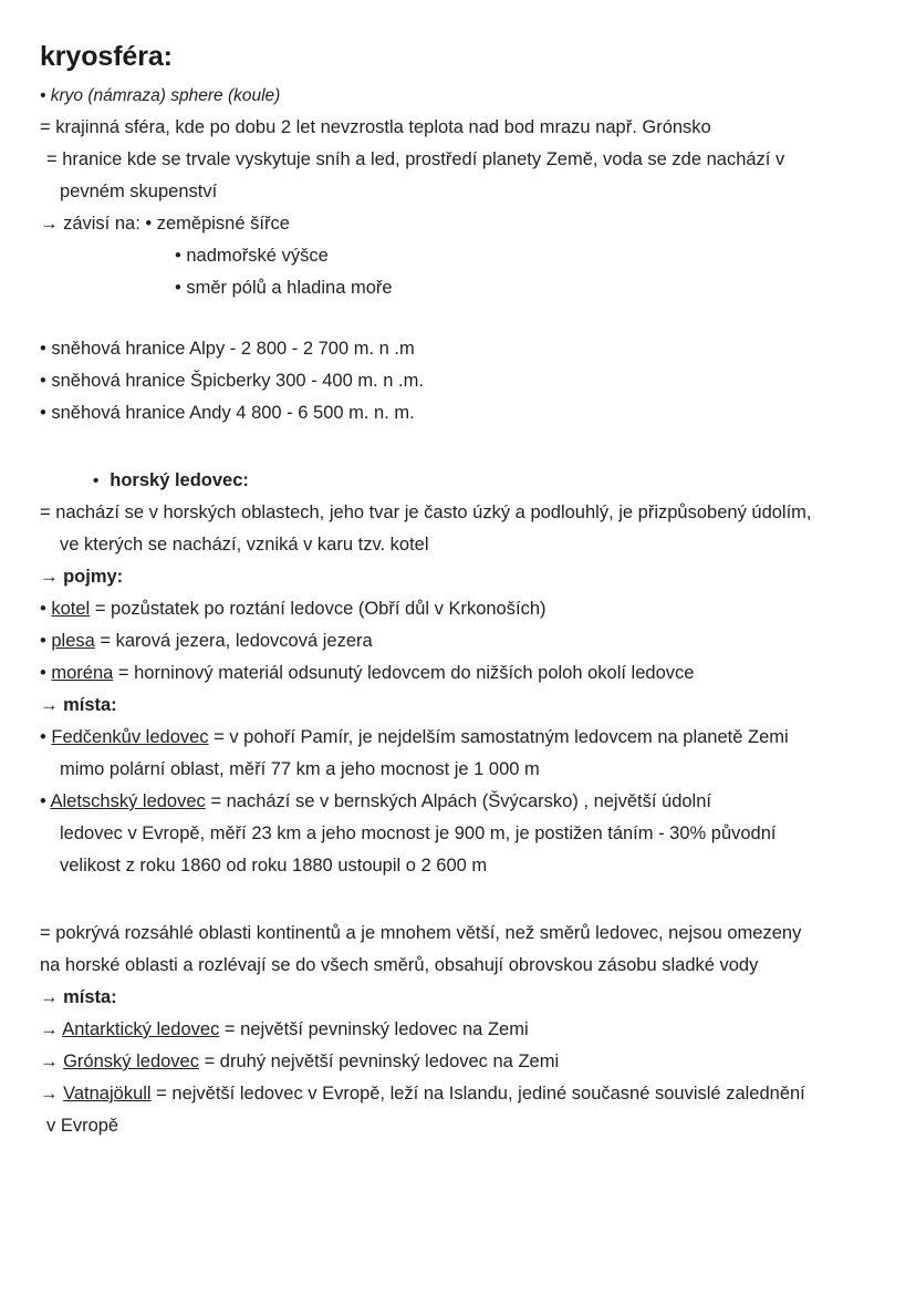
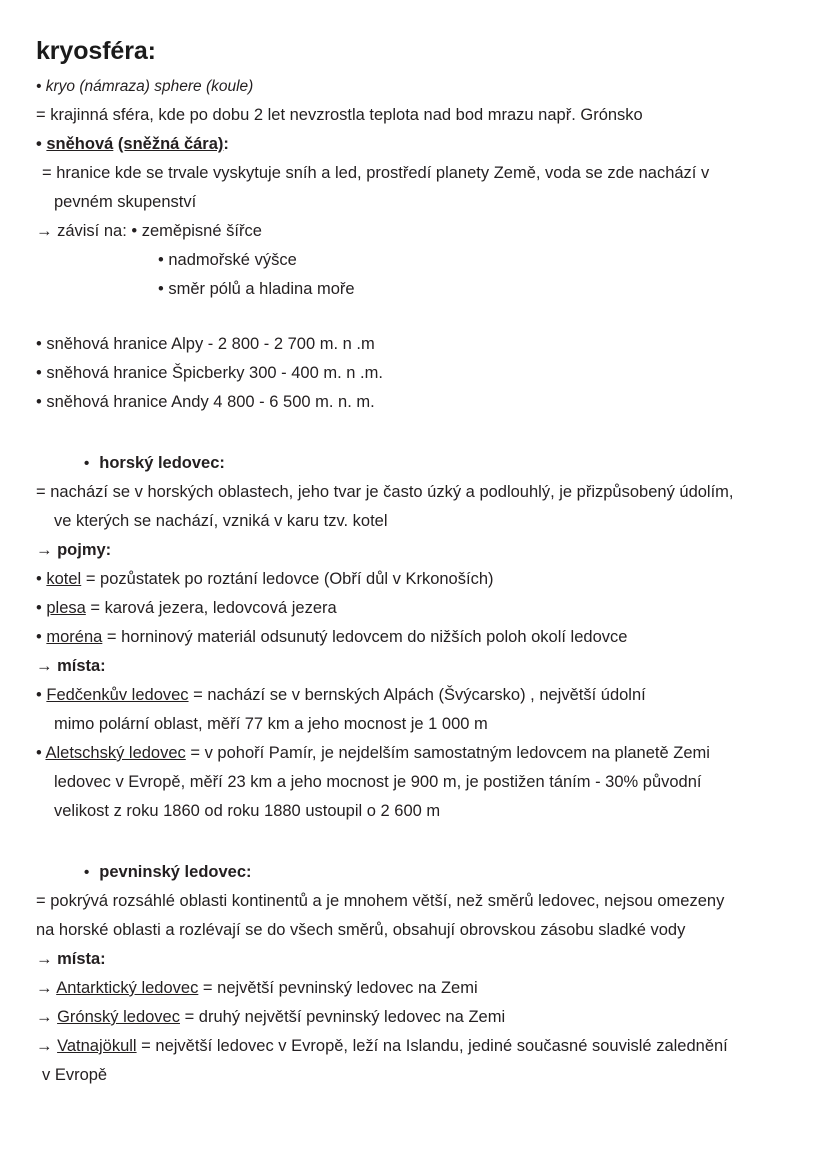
  kryosféra:
  • kryo (námraza) sphere (koule)
  = krajinná sféra, kde po dobu 2 let nevzrostla teplota nad bod mrazu např. Grónsko
+ • sněhová (sněžná čára):
  = hranice kde se trvale vyskytuje sníh a led, prostředí planety Země, voda se zde nachází v
  pevném skupenství
  → závisí na: • zeměpisné šířce
  • nadmořské výšce
  • směr pólů a hladina moře
  • sněhová hranice Alpy - 2 800 - 2 700 m. n .m
  • sněhová hranice Špicberky 300 - 400 m. n .m.
  • sněhová hranice Andy 4 800 - 6 500 m. n. m.
  • horský ledovec:
  = nachází se v horských oblastech, jeho tvar je často úzký a podlouhlý, je přizpůsobený údolím,
  ve kterých se nachází, vzniká v karu tzv. kotel
  → pojmy:
  • kotel = pozůstatek po roztání ledovce (Obří důl v Krkonoších)
  • plesa = karová jezera, ledovcová jezera
  • moréna = horninový materiál odsunutý ledovcem do nižších poloh okolí ledovce
  → místa:
- • Fedčenkův ledovec = v pohoří Pamír, je nejdelším samostatným ledovcem na planetě Zemi
+ • Fedčenkův ledovec = nachází se v bernských Alpách (Švýcarsko) , největší údolní
  mimo polární oblast, měří 77 km a jeho mocnost je 1 000 m
- • Aletschský ledovec = nachází se v bernských Alpách (Švýcarsko) , největší údolní
+ • Aletschský ledovec = v pohoří Pamír, je nejdelším samostatným ledovcem na planetě Zemi
  ledovec v Evropě, měří 23 km a jeho mocnost je 900 m, je postižen táním - 30% původní
  velikost z roku 1860 od roku 1880 ustoupil o 2 600 m
+ • pevninský ledovec:
  = pokrývá rozsáhlé oblasti kontinentů a je mnohem větší, než směrů ledovec, nejsou omezeny
  na horské oblasti a rozlévají se do všech směrů, obsahují obrovskou zásobu sladké vody
  → místa:
  → Antarktický ledovec = největší pevninský ledovec na Zemi
  → Grónský ledovec = druhý největší pevninský ledovec na Zemi
  → Vatnajökull = největší ledovec v Evropě, leží na Islandu, jediné současné souvislé zalednění
  v Evropě
